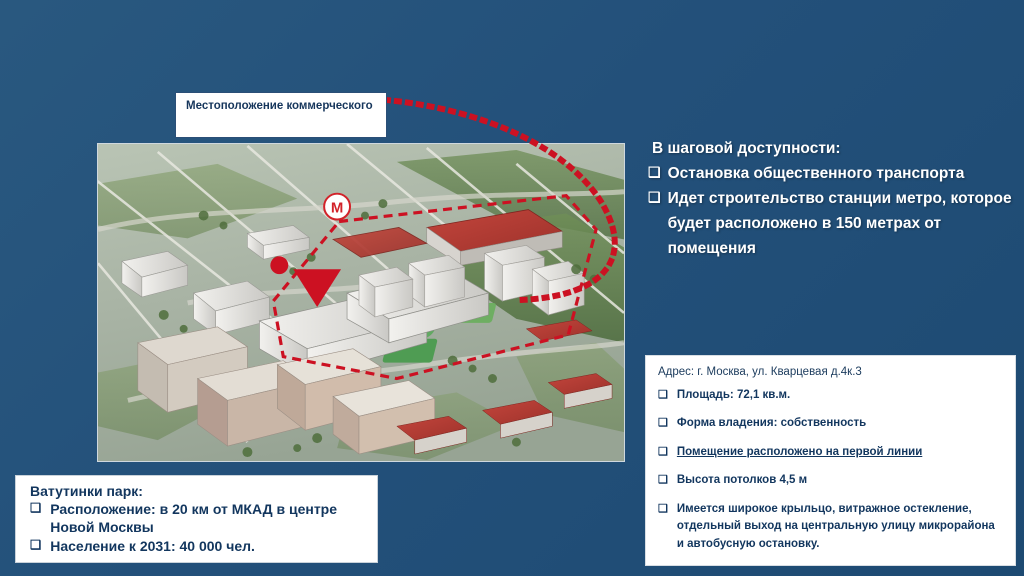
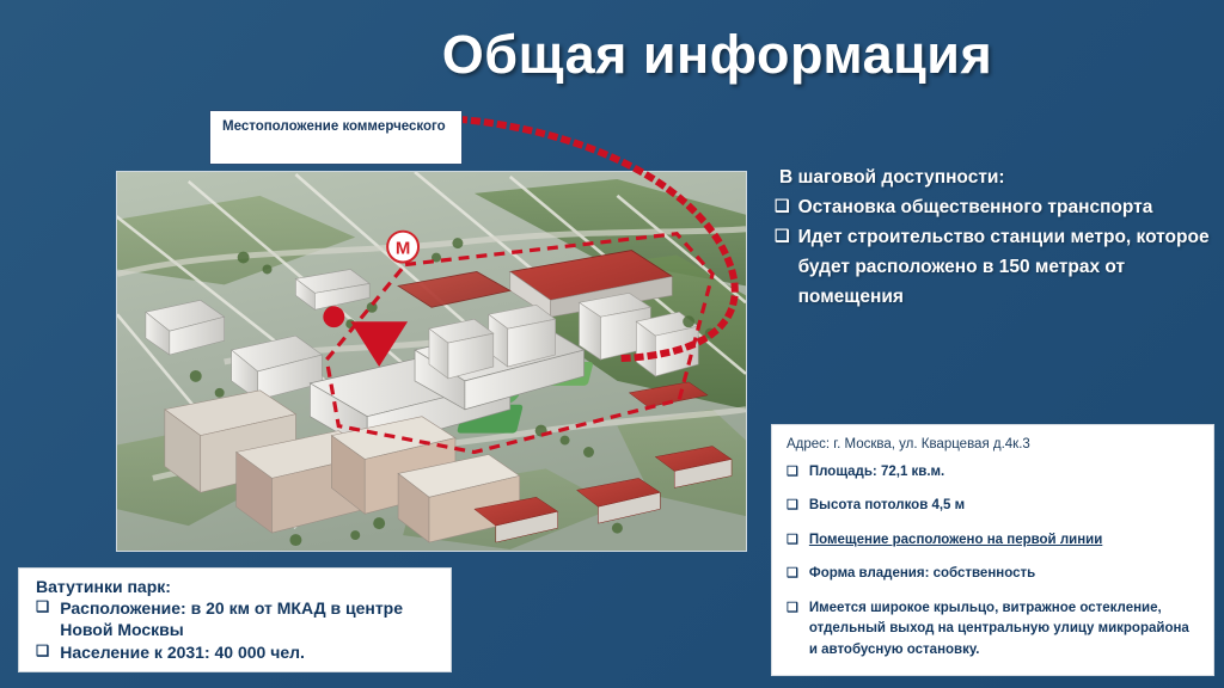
+ Общая информация
  M
  Местоположение коммерческого
  В шаговой доступности:
  ❑
  Остановка общественного транспорта
  ❑
  Идет строительство станции метро, которое будет расположено в 150 метрах от помещения
  Адрес: г. Москва, ул. Кварцевая д.4к.3
  ❑
  Площадь: 72,1 кв.м.
  ❑
- Форма владения: собственность
+ Высота потолков 4,5 м
  ❑
  Помещение расположено на первой линии
  ❑
- Высота потолков 4,5 м
+ Форма владения: собственность
  ❑
  Имеется широкое крыльцо, витражное остекление, отдельный выход на центральную улицу микрорайона и автобусную остановку.
  Ватутинки парк:
  ❑
  Расположение: в 20 км от МКАД в центре Новой Москвы
  ❑
  Население к 2031: 40 000 чел.
